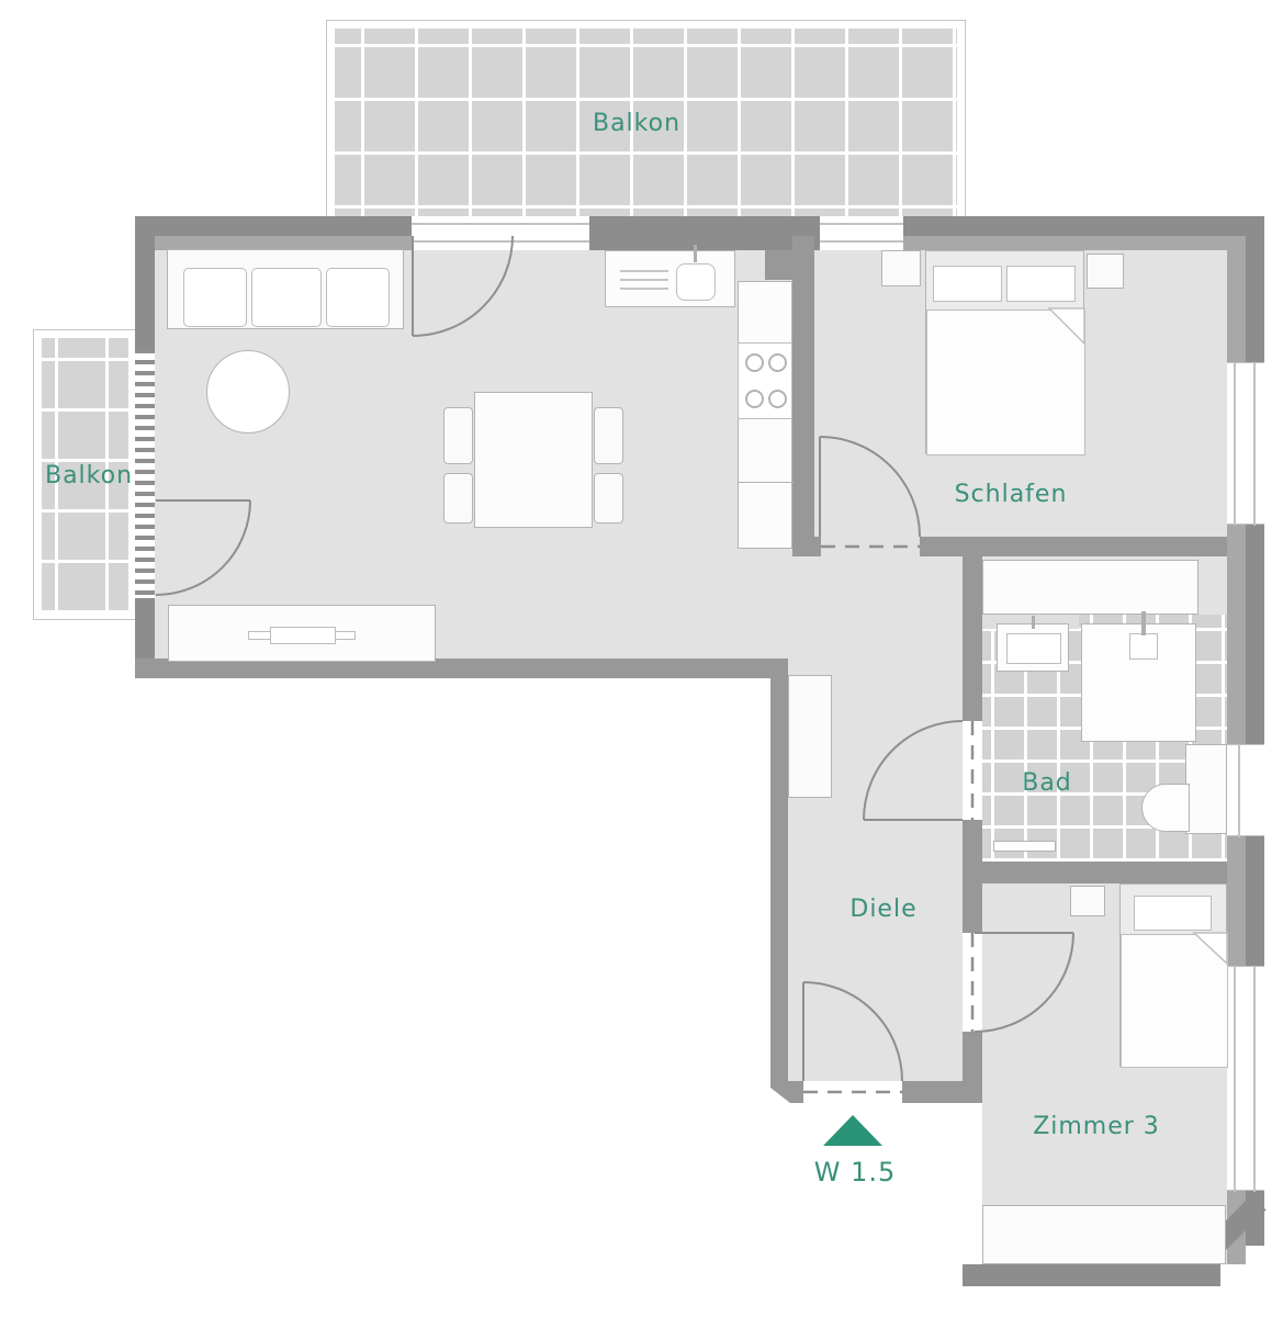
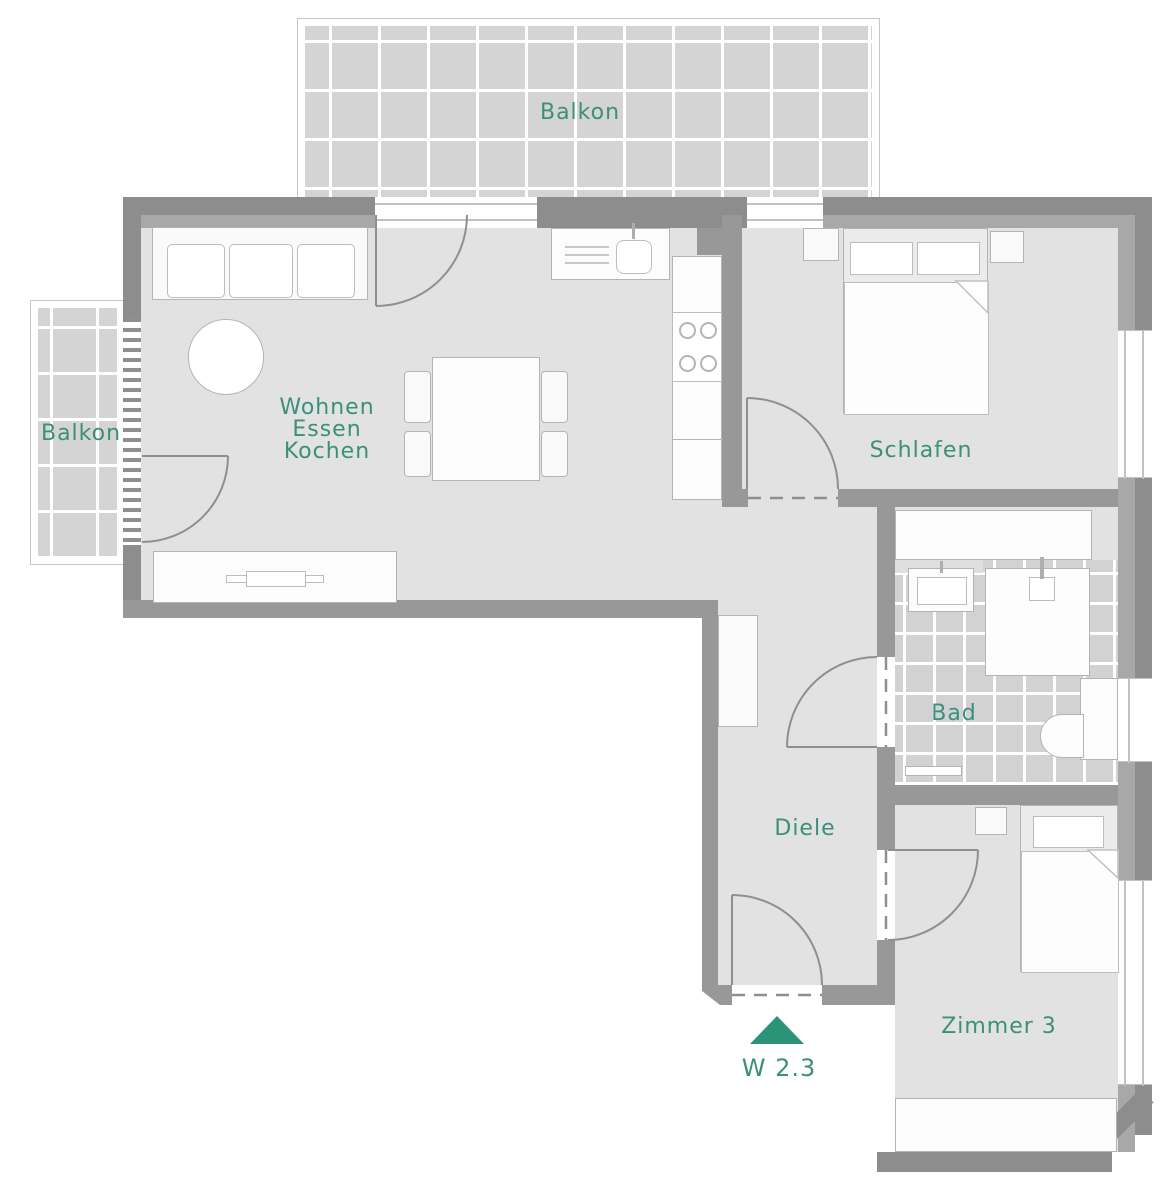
- W 1.5
+ W 2.3
  Balkon
  Balkon
+ Wohnen
+ Essen
+ Kochen
  Schlafen
  Bad
  Diele
  Zimmer 3
